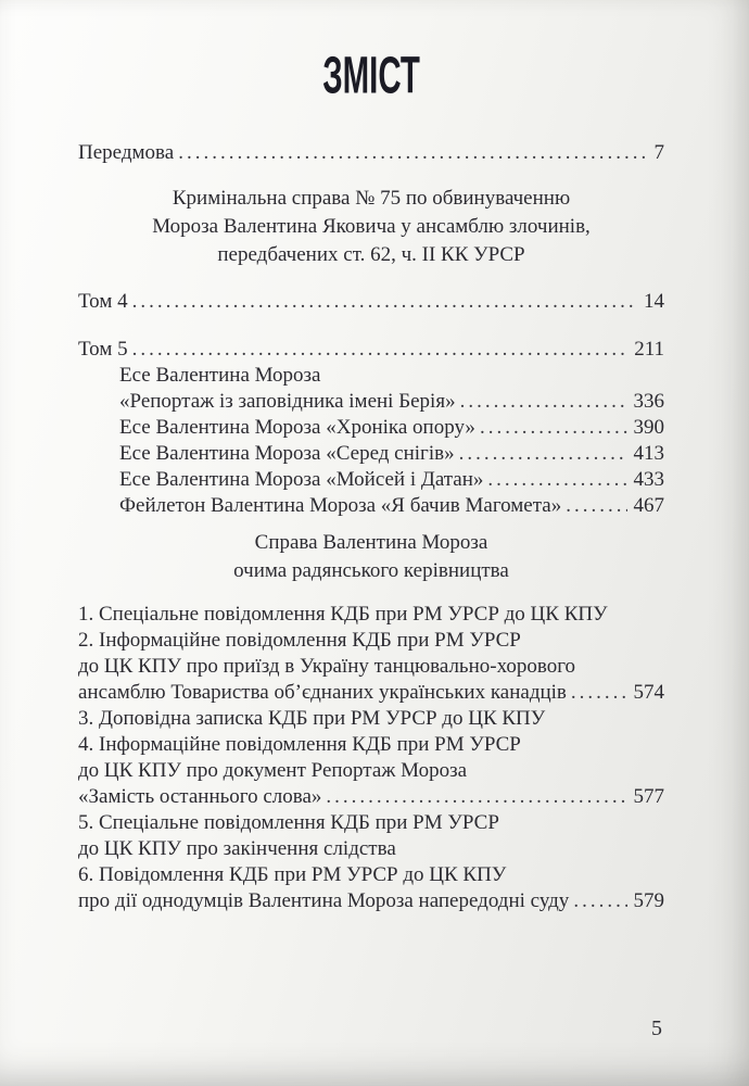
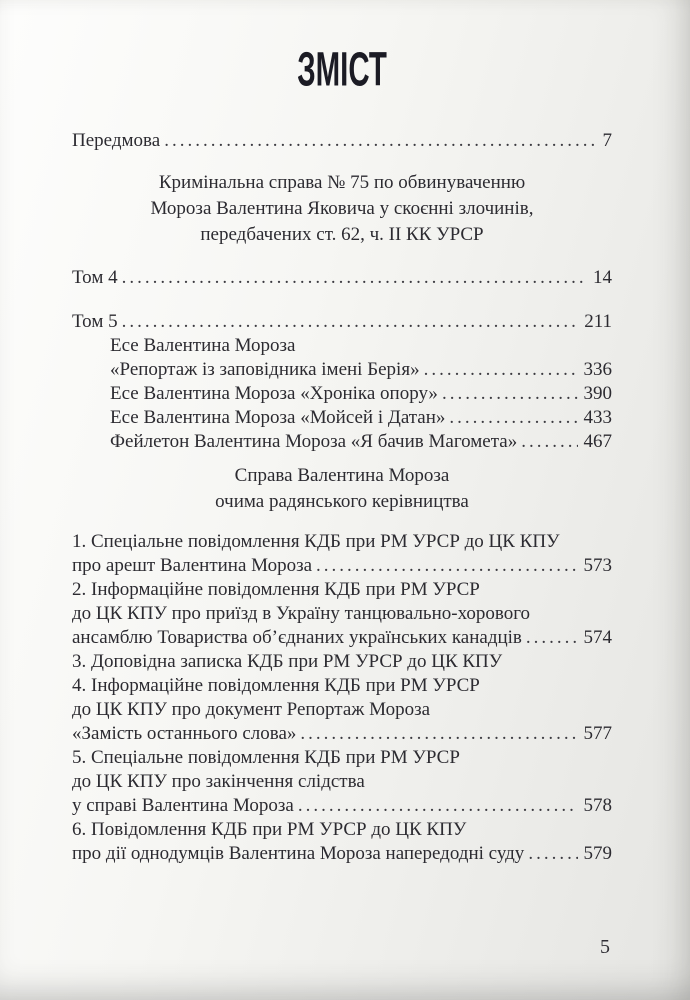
  ЗМІСТ
  Передмова
  7
  Кримінальна справа № 75 по обвинуваченню
- Мороза Валентина Яковича у ансамблю злочинів,
+ Мороза Валентина Яковича у скоєнні злочинів,
  передбачених ст. 62, ч. II КК УРСР
  Том 4
  14
  Том 5
  211
  Есе Валентина Мороза
  «Репортаж із заповідника імені Берія»
  336
  Есе Валентина Мороза «Хроніка опору»
  390
- Есе Валентина Мороза «Серед снігів»
- 413
  Есе Валентина Мороза «Мойсей і Датан»
  433
  Фейлетон Валентина Мороза «Я бачив Магомета»
  467
  Справа Валентина Мороза
  очима радянського керівництва
  1. Спеціальне повідомлення КДБ при РМ УРСР до ЦК КПУ
+ про арешт Валентина Мороза
+ 573
  2. Інформаційне повідомлення КДБ при РМ УРСР
  до ЦК КПУ про приїзд в Україну танцювально-хорового
  ансамблю Товариства об’єднаних українських канадців
  574
  3. Доповідна записка КДБ при РМ УРСР до ЦК КПУ
  4. Інформаційне повідомлення КДБ при РМ УРСР
  до ЦК КПУ про документ Репортаж Мороза
  «Замість останнього слова»
  577
  5. Спеціальне повідомлення КДБ при РМ УРСР
  до ЦК КПУ про закінчення слідства
+ у справі Валентина Мороза
+ 578
  6. Повідомлення КДБ при РМ УРСР до ЦК КПУ
  про дії однодумців Валентина Мороза напередодні суду
  579
  5
